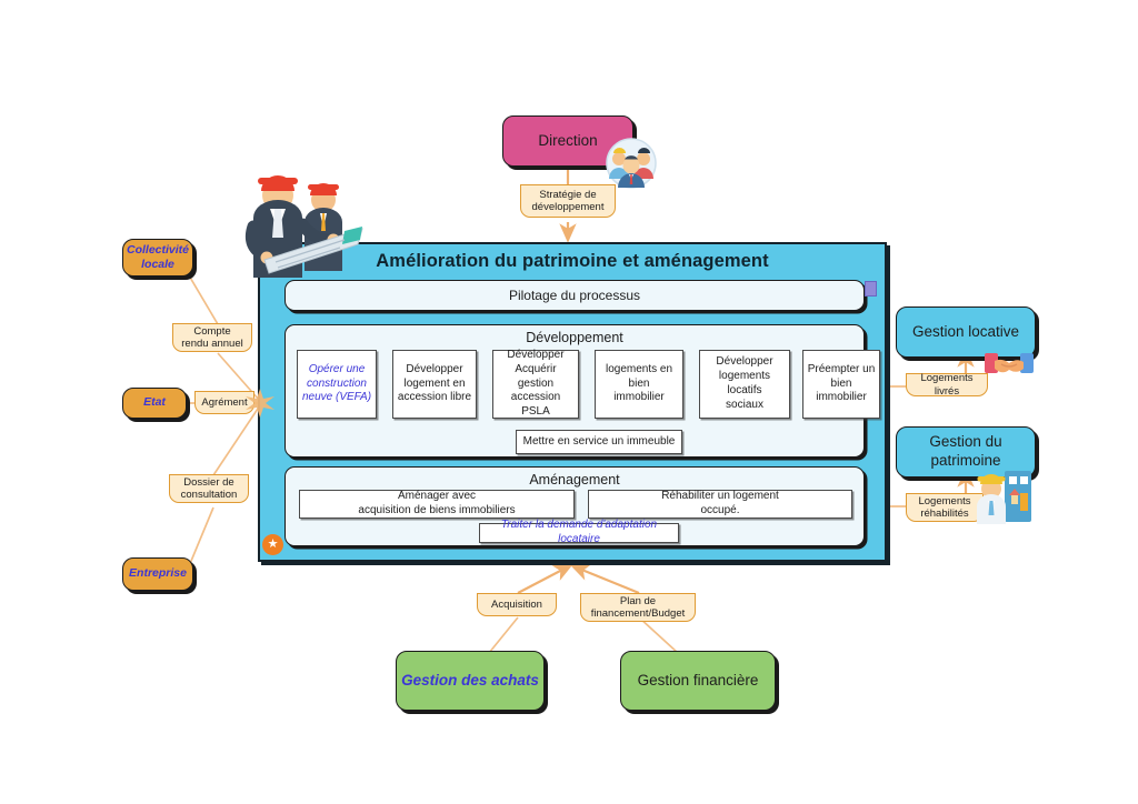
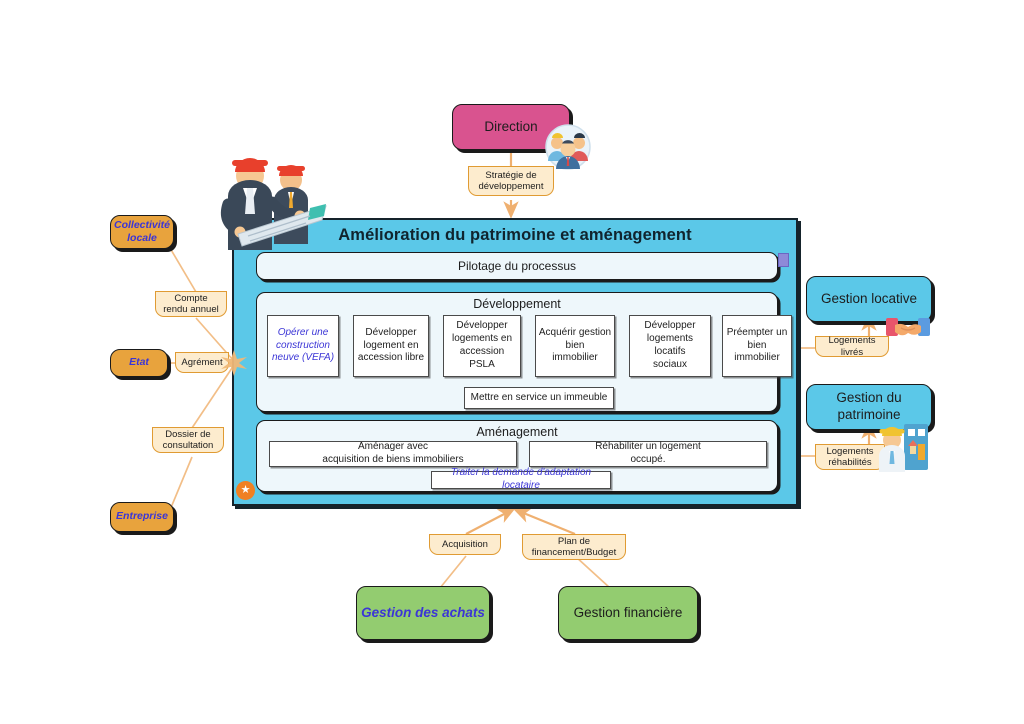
  Direction
  Stratégie de
  développement
  Amélioration du patrimoine et aménagement
  Pilotage du processus
  Développement
  Opérer une
  construction
  neuve (VEFA)
  Développer
  logement en
  accession libre
  Développer
- Acquérir gestion
+ logements en
  accession PSLA
- logements en
+ Acquérir gestion
  bien
  immobilier
  Développer
  logements locatifs
  sociaux
  Préempter un
  bien
  immobilier
  Mettre en service un immeuble
  Aménagement
  Aménager avec
  acquisition de biens immobiliers
  Réhabiliter un logement
  occupé.
  Traiter la demande d'adaptation locataire
  ★
  Collectivité
  locale
  Etat
  Entreprise
  Compte
  rendu annuel
  Agrément
  Dossier de
  consultation
  Gestion locative
  Gestion du patrimoine
  Logements livrés
  Logements
  réhabilités
  Gestion des achats
  Gestion financière
  Acquisition
  Plan de
  financement/Budget
